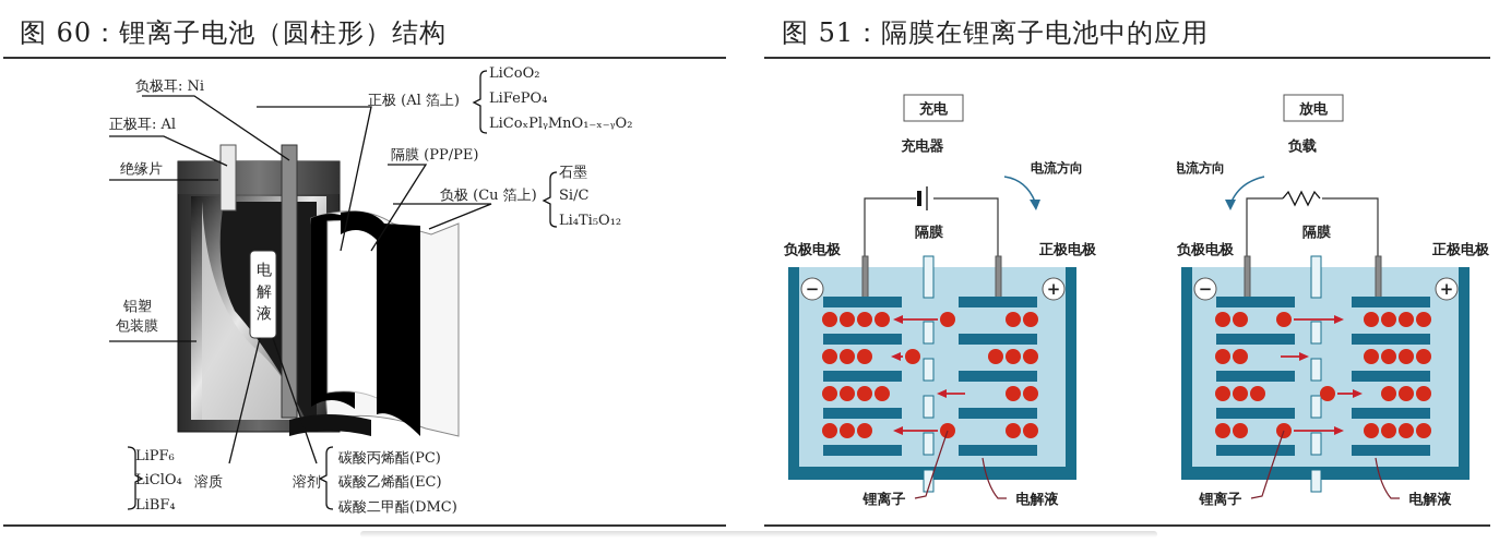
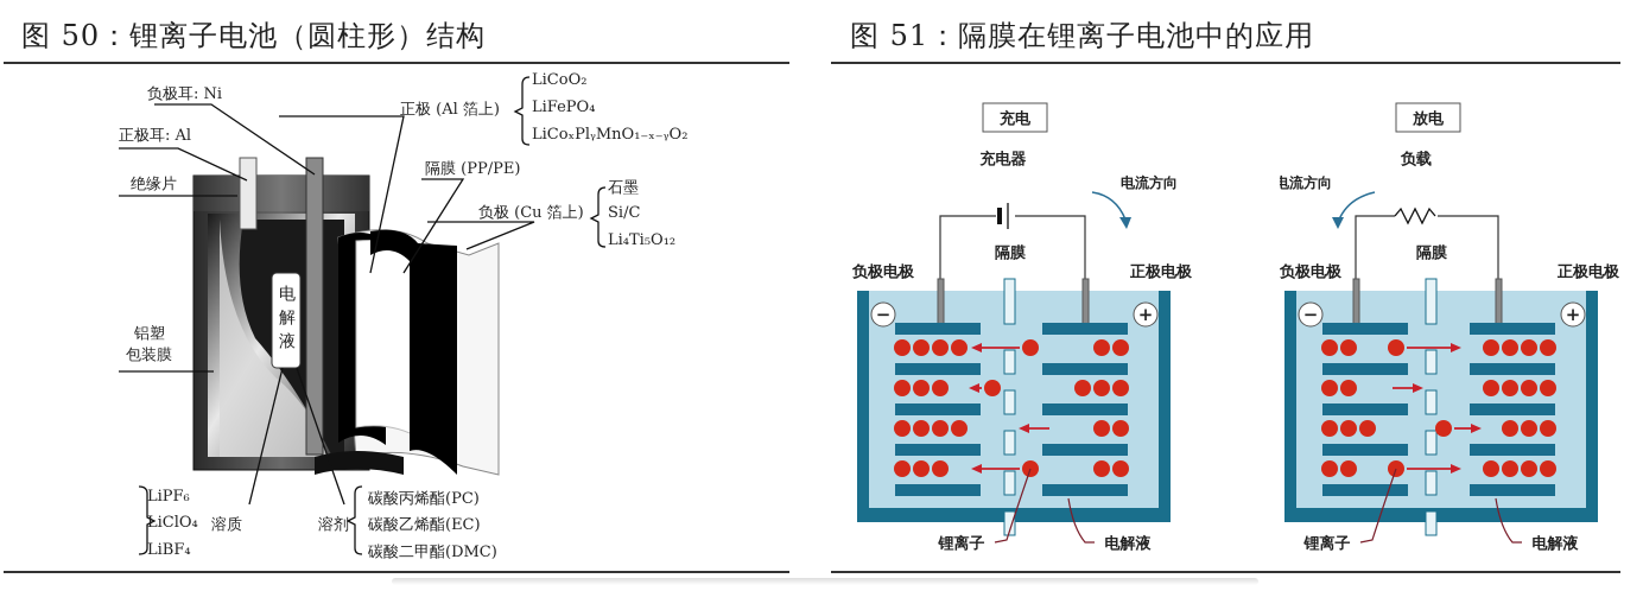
- 图 60：锂离子电池（圆柱形）结构
+ 图 50：锂离子电池（圆柱形）结构
  图 51：隔膜在锂离子电池中的应用
  负极耳: Ni
  正极耳: Al
  绝缘片
  铝塑
  包装膜
  电解液
  正极 (Al 箔上)
  LiCoO₂
  LiFePO₄
  LiCoₓPlᵧMnO₁₋ₓ₋ᵧO₂
  隔膜 (PP/PE)
  负极 (Cu 箔上)
  石墨
  Si/C
  Li₄Ti₅O₁₂
  LiPF₆
  LiClO₄
  LiBF₄
  溶质
  溶剂
  碳酸丙烯酯(PC)
  碳酸乙烯酯(EC)
  碳酸二甲酯(DMC)
  充电
  充电器
  电流方向
  隔膜
  负极电极
  正极电极
  −
  +
  锂离子
  电解液
  放电
  负载
  电流方向
  隔膜
  负极电极
  正极电极
  −
  +
  锂离子
  电解液
